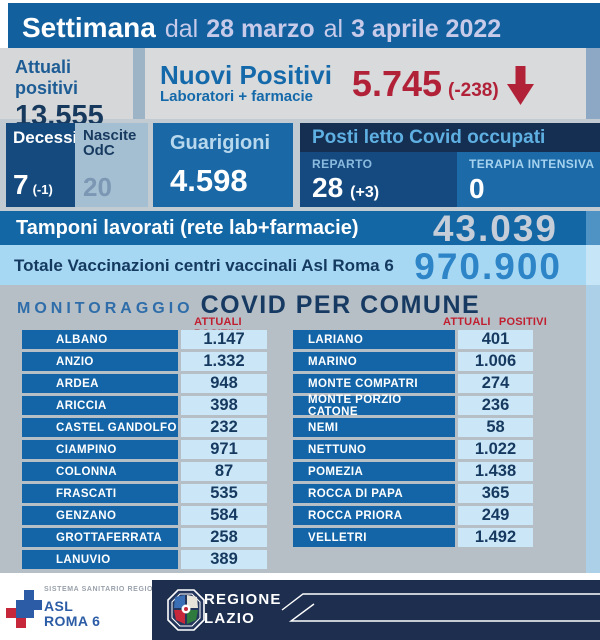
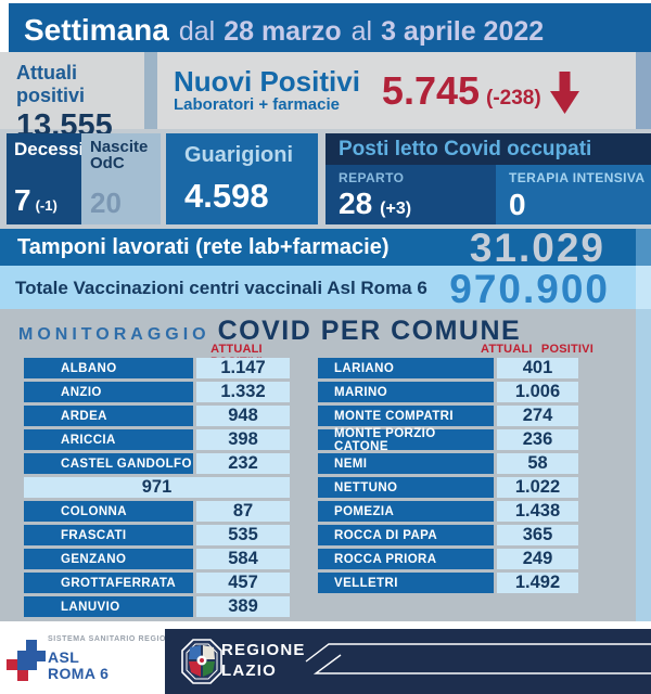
  Settimana
  dal
  28 marzo
  al
  3 aprile 2022
  Attuali positivi
  13.555
  Nuovi Positivi
  Laboratori + farmacie
  5.745
  (-238)
  Decess
  7
  (-1)
  Nascite
  OdC
  20
  Guarigioni
  4.598
  Posti letto Covid occupati
  REPARTO
  28
  (+3)
  TERAPIA INTENSIVA
  0
  Tamponi lavorati (rete lab+farmacie)
- 43.039
+ 31.029
  Totale Vaccinazioni centri vaccinali Asl Roma 6
  970.900
  MONITORAGGIO
  COVID PER COMUNE
  ATTUALI POSITIVI
  ALBANO
  1.147
  ANZIO
  1.332
  ARDEA
  948
  ARICCIA
  398
  CASTEL GANDOLFO
  232
- CIAMPINO
  971
  COLONNA
  87
  FRASCATI
  535
  GENZANO
  584
  GROTTAFERRATA
- 258
+ 457
  LANUVIO
  389
  LARIANO
  401
  MARINO
  1.006
  MONTE COMPATRI
  274
  MONTE PORZIO CATONE
  236
  NEMI
  58
  NETTUNO
  1.022
  POMEZIA
  1.438
  ROCCA DI PAPA
  365
  ROCCA PRIORA
  249
  VELLETRI
  1.492
  ASL
  ROMA 6
  REGIONE
  LAZIO
